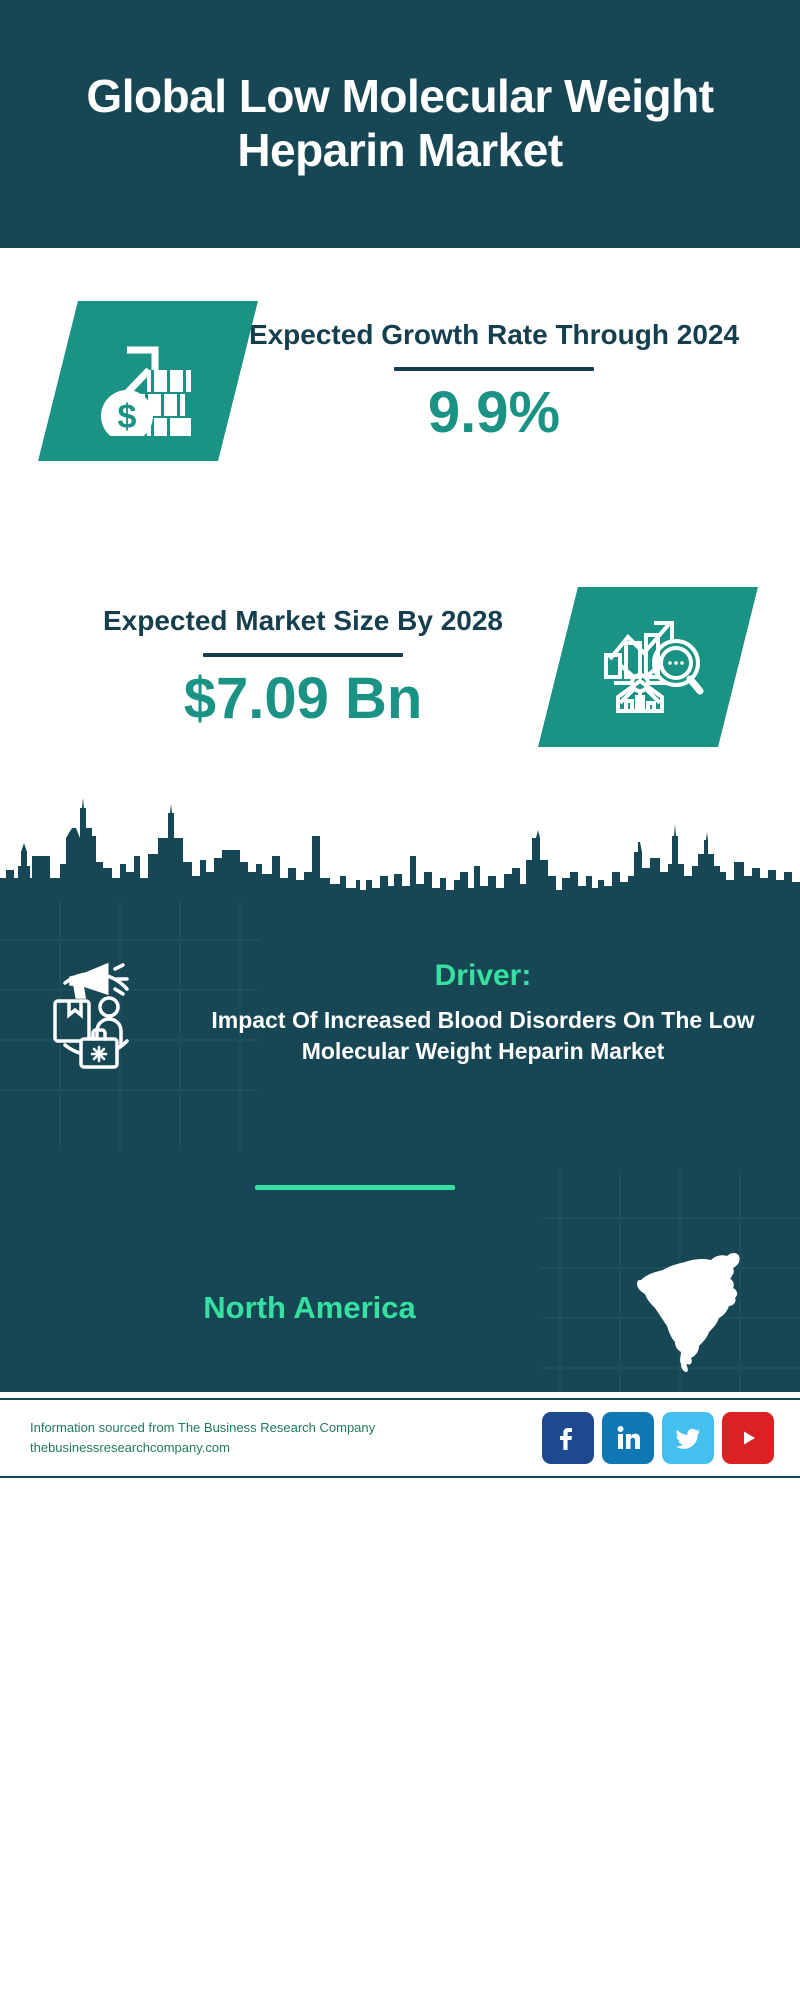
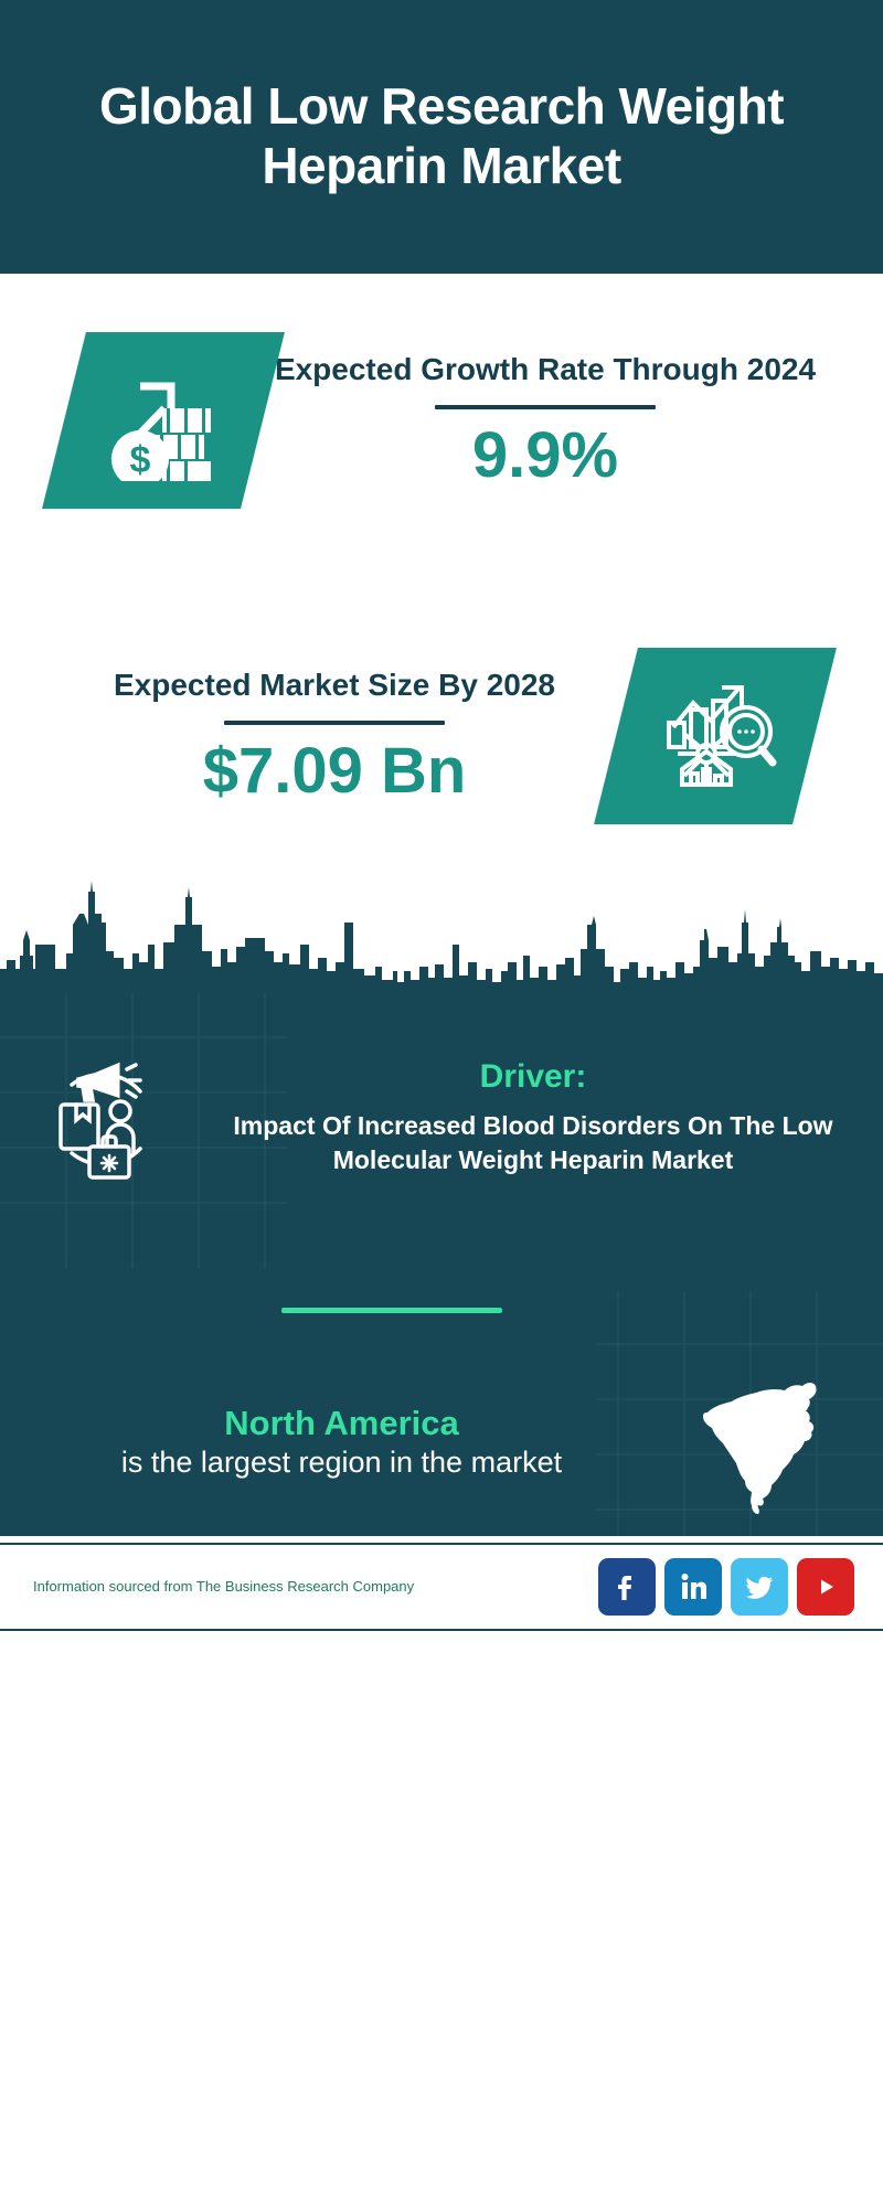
- Global Low Molecular Weight Heparin Market
+ Global Low Research Weight Heparin Market
  Expected Growth Rate Through 2024
  9.9%
  Expected Market Size By 2028
  $7.09 Bn
  Driver:
  Impact Of Increased Blood Disorders On The Low Molecular Weight Heparin Market
  North America
+ is the largest region in the market
  Information sourced from The Business Research Company
- thebusinessresearchcompany.com
